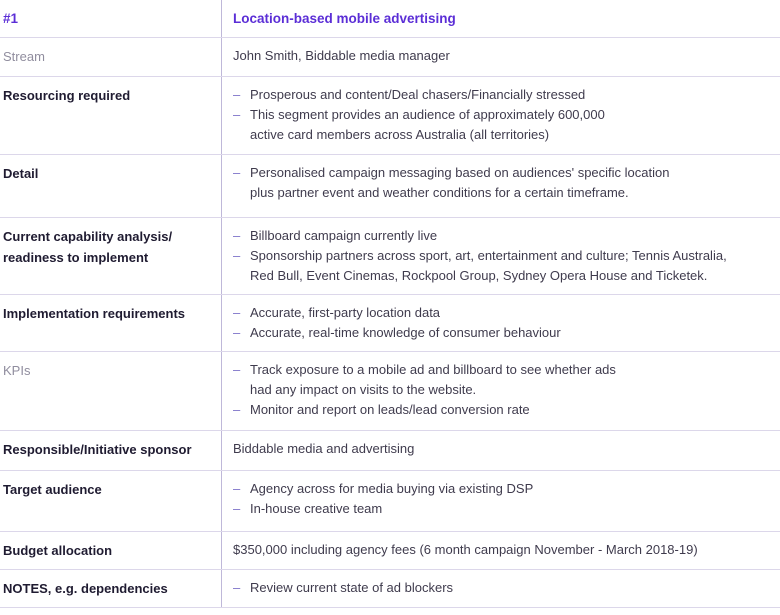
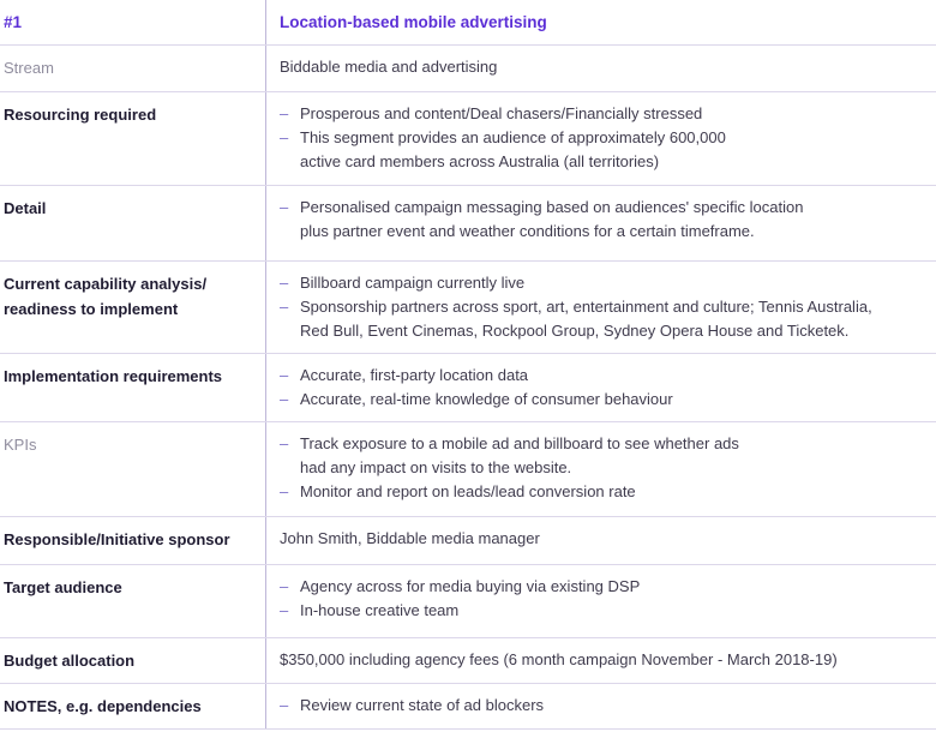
  #1
  Location-based mobile advertising
  Stream
- John Smith, Biddable media manager
+ Biddable media and advertising
  Resourcing required
  –
  Prosperous and content/Deal chasers/Financially stressed
  –
  This segment provides an audience of approximately 600,000
  active card members across Australia (all territories)
  Detail
  –
  Personalised campaign messaging based on audiences' specific location
  plus partner event and weather conditions for a certain timeframe.
  Current capability analysis/
  readiness to implement
  –
  Billboard campaign currently live
  –
  Sponsorship partners across sport, art, entertainment and culture; Tennis Australia,
  Red Bull, Event Cinemas, Rockpool Group, Sydney Opera House and Ticketek.
  Implementation requirements
  –
  Accurate, first-party location data
  –
  Accurate, real-time knowledge of consumer behaviour
  KPIs
  –
  Track exposure to a mobile ad and billboard to see whether ads
  had any impact on visits to the website.
  –
  Monitor and report on leads/lead conversion rate
  Responsible/Initiative sponsor
- Biddable media and advertising
+ John Smith, Biddable media manager
  Target audience
  –
  Agency across for media buying via existing DSP
  –
  In-house creative team
  Budget allocation
  $350,000 including agency fees (6 month campaign November - March 2018-19)
  NOTES, e.g. dependencies
  –
  Review current state of ad blockers
